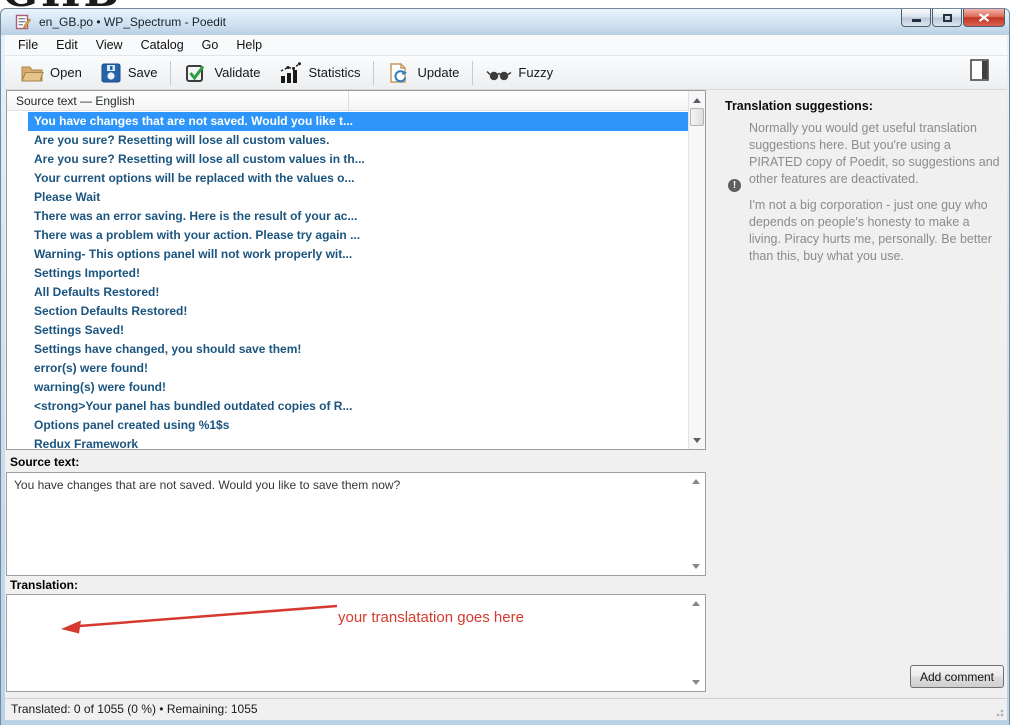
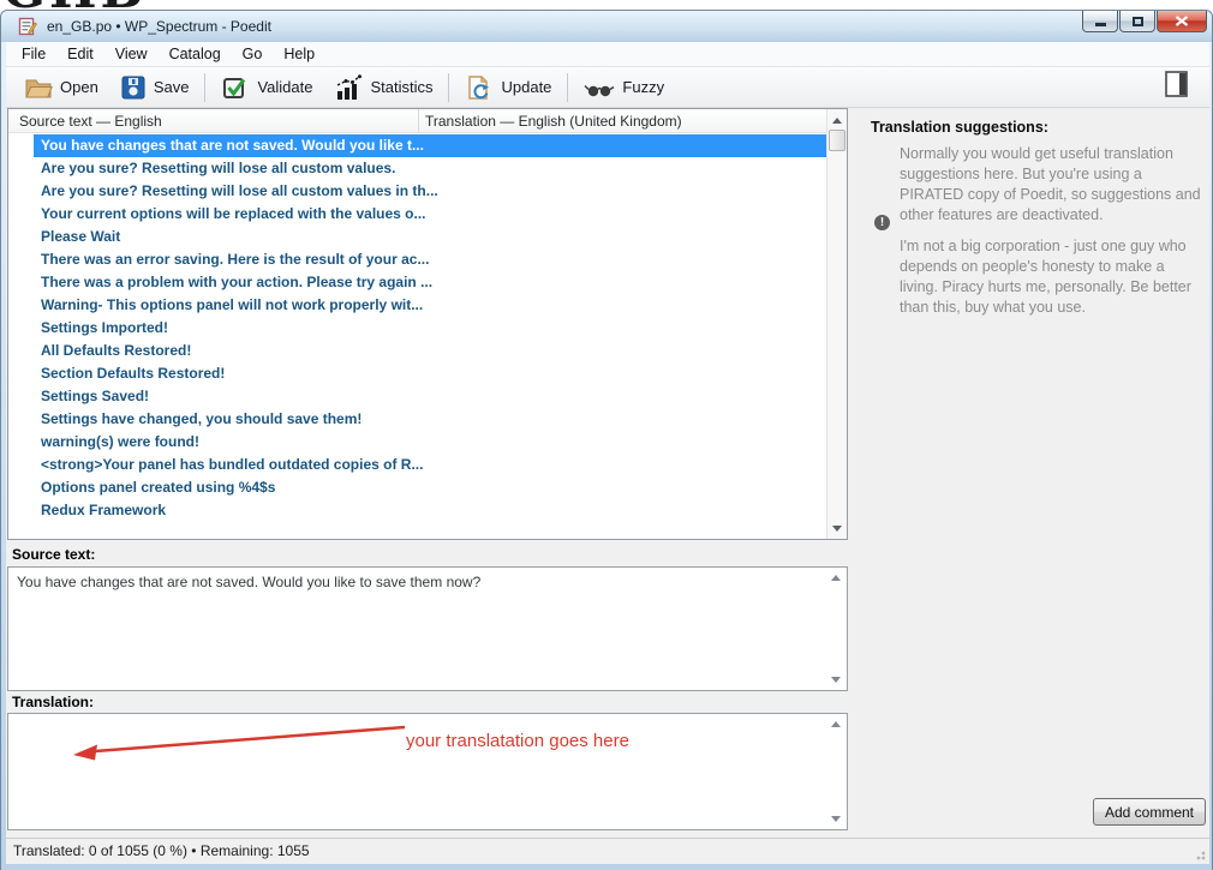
  en_GB.po • WP_Spectrum - Poedit
  File
  Edit
  View
  Catalog
  Go
  Help
  Open
  Save
  Validate
  Statistics
  Update
  Fuzzy
  Source text — English
+ Translation — English (United Kingdom)
  You have changes that are not saved. Would you like t...
  Are you sure? Resetting will lose all custom values.
  Are you sure? Resetting will lose all custom values in th...
  Your current options will be replaced with the values o...
  Please Wait
  There was an error saving. Here is the result of your ac...
  There was a problem with your action. Please try again ...
  Warning- This options panel will not work properly wit...
  Settings Imported!
  All Defaults Restored!
  Section Defaults Restored!
  Settings Saved!
  Settings have changed, you should save them!
- error(s) were found!
  warning(s) were found!
  <strong>Your panel has bundled outdated copies of R...
- Options panel created using %1$s
+ Options panel created using %4$s
  Redux Framework
  Source text:
  You have changes that are not saved. Would you like to save them now?
  Translation:
  your translatation goes here
  Translation suggestions:
  Normally you would get useful translation suggestions here. But you're using a PIRATED copy of Poedit, so suggestions and other features are deactivated.
  I'm not a big corporation - just one guy who depends on people's honesty to make a living. Piracy hurts me, personally. Be better than this, buy what you use.
  Add comment
  Translated: 0 of 1055 (0 %) • Remaining: 1055
